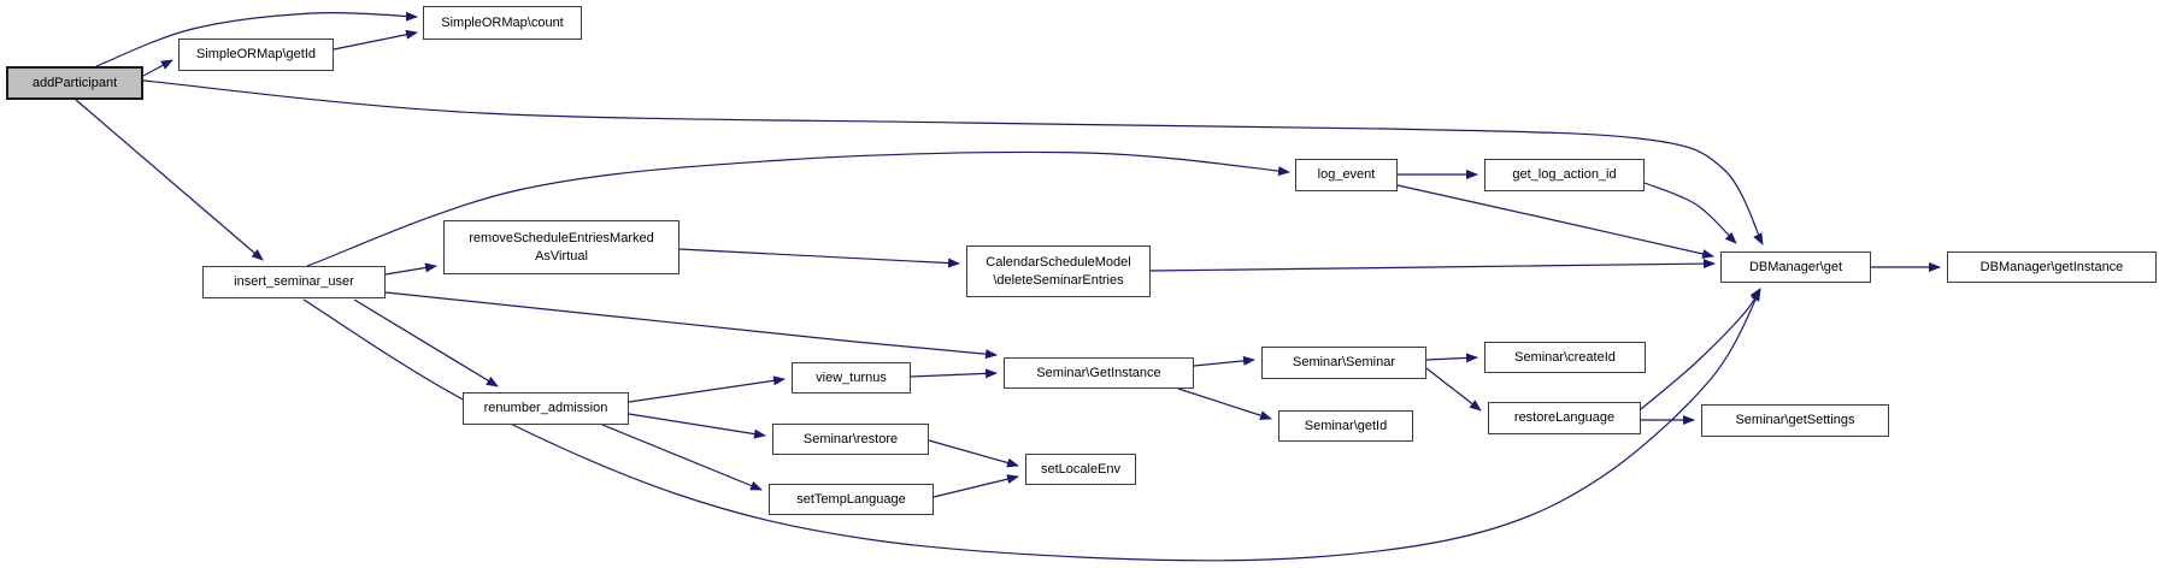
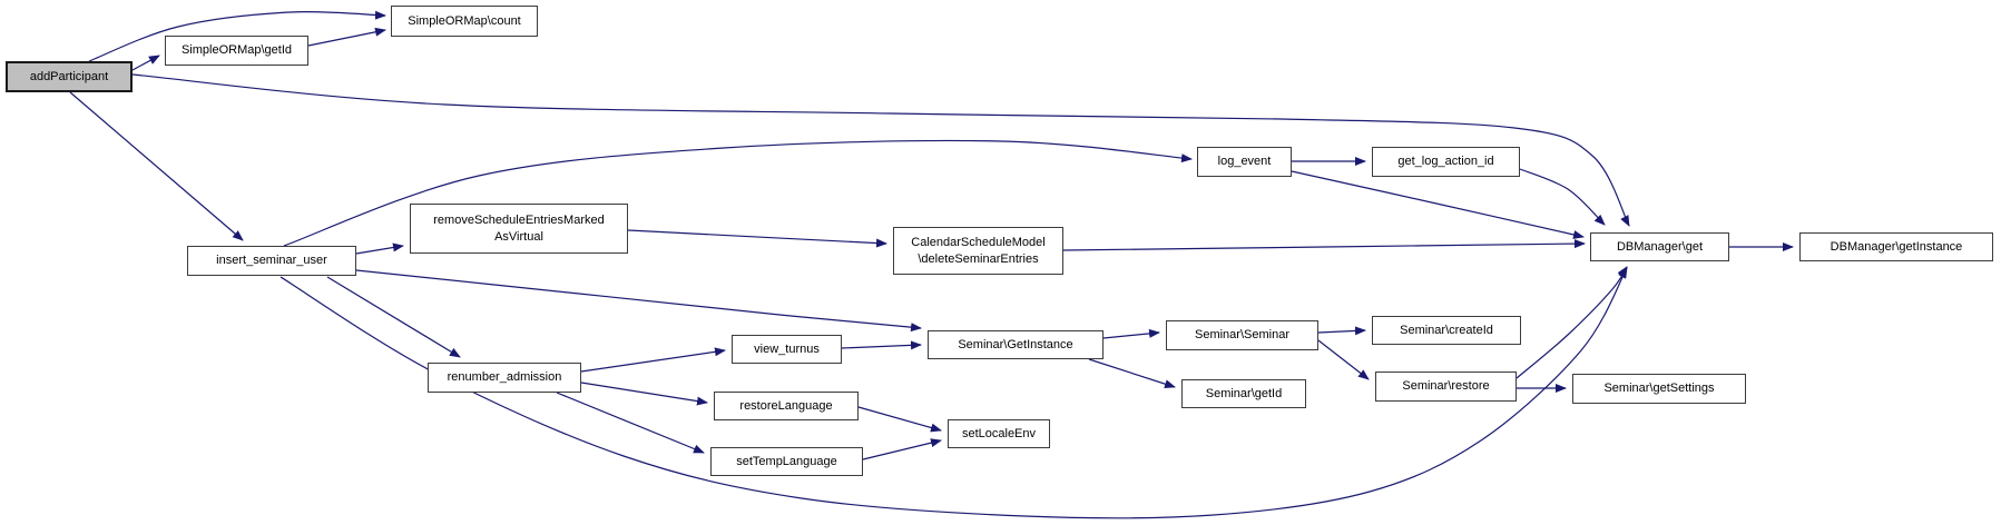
  addParticipant
  SimpleORMap\getId
  SimpleORMap\count
  insert_seminar_user
  removeScheduleEntriesMarked
  AsVirtual
  CalendarScheduleModel
  \deleteSeminarEntries
  log_event
  get_log_action_id
  DBManager\get
  DBManager\getInstance
  view_turnus
  Seminar\GetInstance
  Seminar\Seminar
  Seminar\getId
  Seminar\createId
- restoreLanguage
+ Seminar\restore
  Seminar\getSettings
  renumber_admission
- Seminar\restore
+ restoreLanguage
  setTempLanguage
  setLocaleEnv
